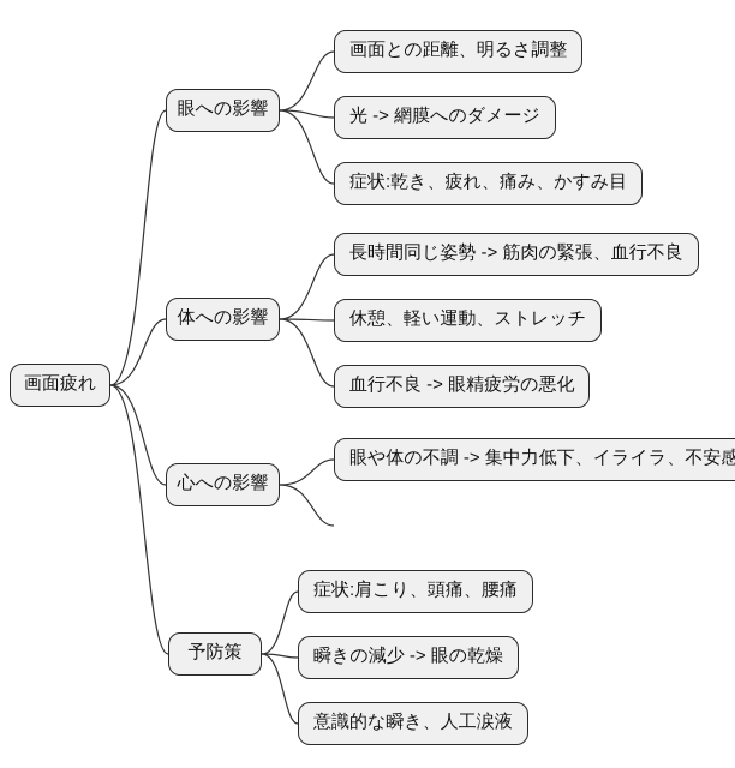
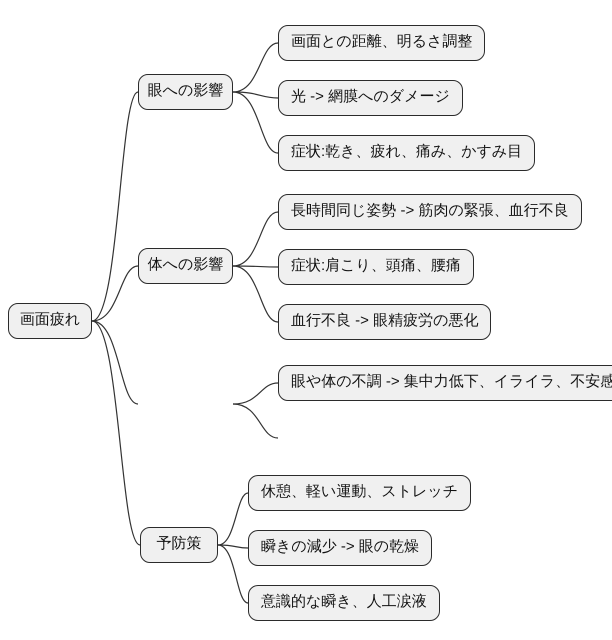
  画面疲れ
  眼への影響
  体への影響
- 心への影響
  予防策
  画面との距離、明るさ調整
  光 -> 網膜へのダメージ
  症状:乾き、疲れ、痛み、かすみ目
  長時間同じ姿勢 -> 筋肉の緊張、血行不良
- 休憩、軽い運動、ストレッチ
+ 症状:肩こり、頭痛、腰痛
  血行不良 -> 眼精疲労の悪化
  眼や体の不調 -> 集中力低下、イライラ、不安感
- 症状:肩こり、頭痛、腰痛
+ 休憩、軽い運動、ストレッチ
  瞬きの減少 -> 眼の乾燥
  意識的な瞬き、人工涙液
